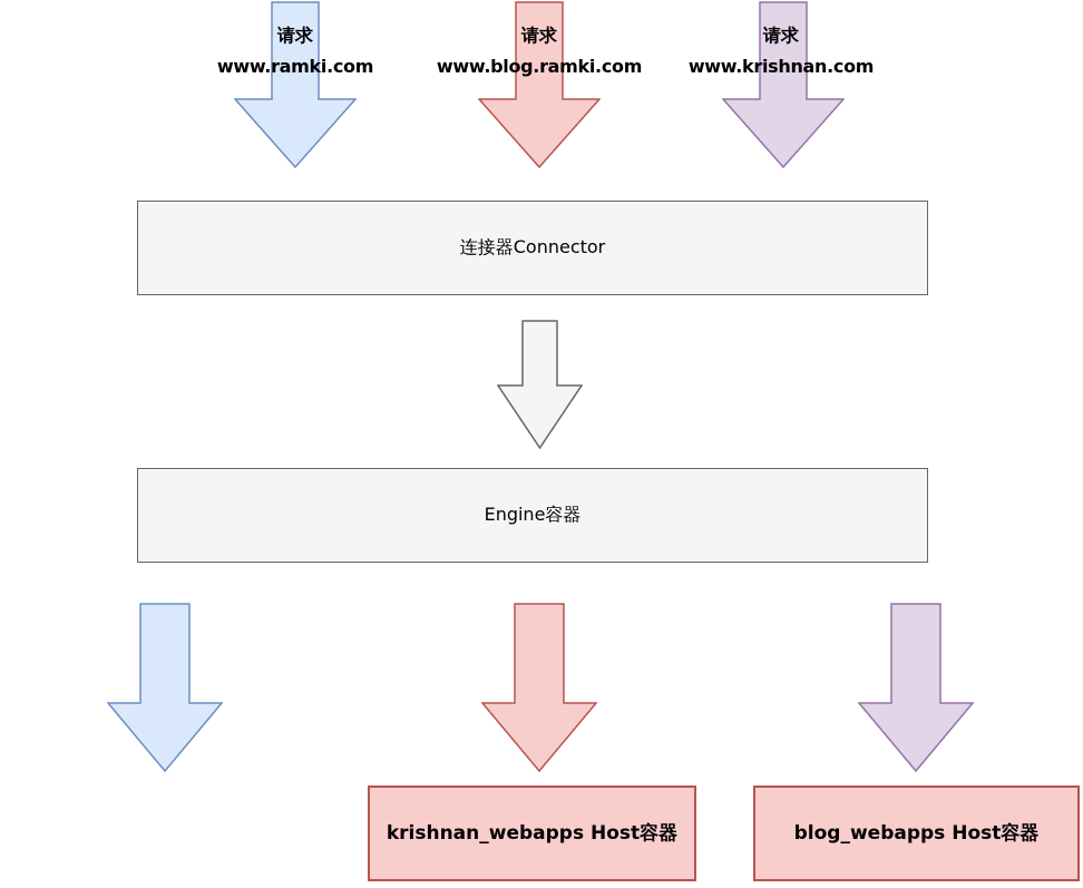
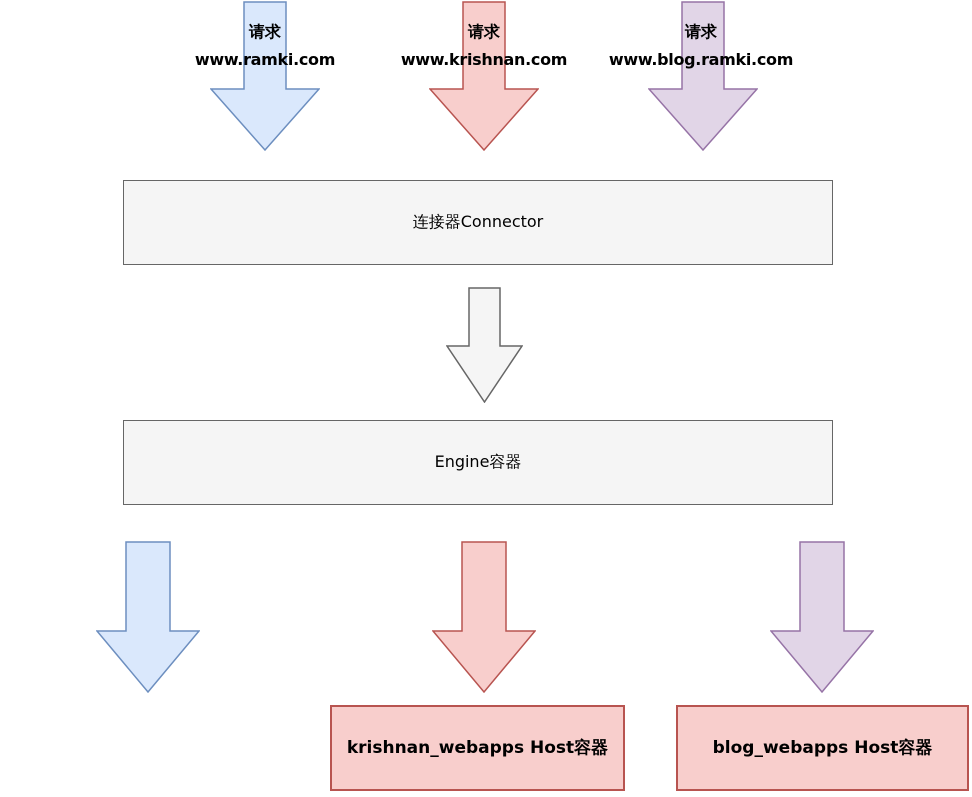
  请求
  www.ramki.com
  请求
- www.blog.ramki.com
+ www.krishnan.com
  请求
- www.krishnan.com
+ www.blog.ramki.com
  连接器Connector
  Engine容器
  krishnan_webapps Host容器
  blog_webapps Host容器
